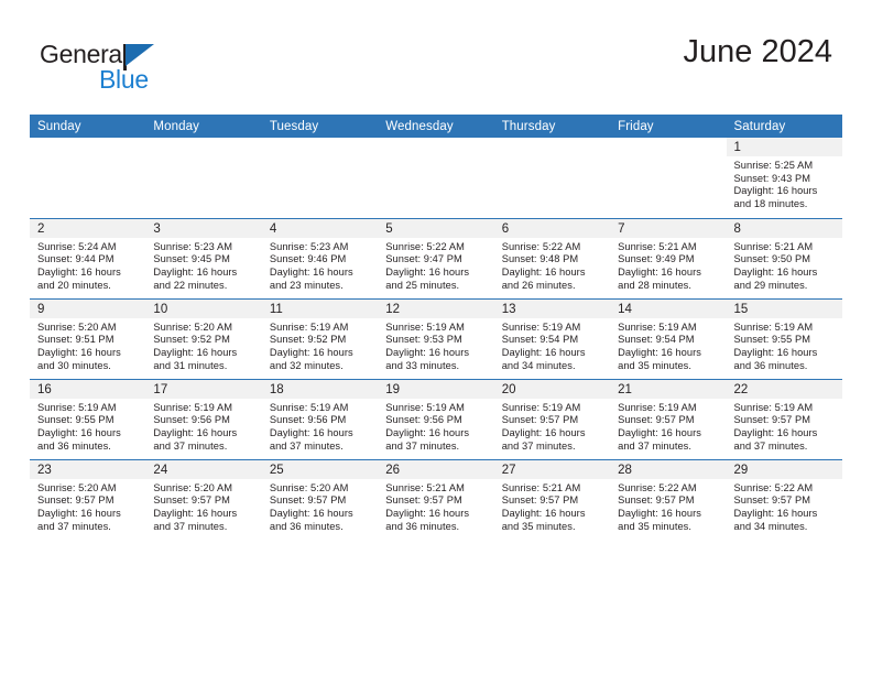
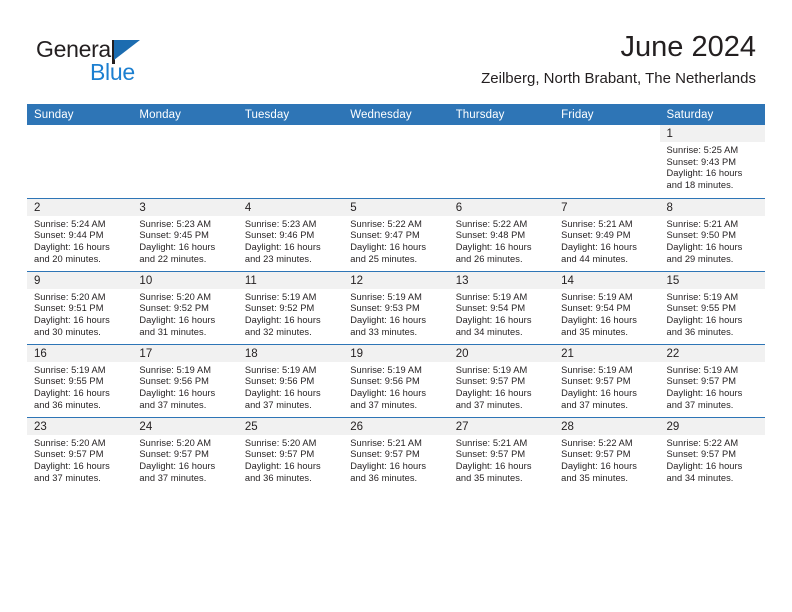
  Genera
  Blue
  June 2024
+ Zeilberg, North Brabant, The Netherlands
  Sunday	Monday	Tuesday	Wednesday	Thursday	Friday	Saturday
  						1Sunrise: 5:25 AMSunset: 9:43 PMDaylight: 16 hoursand 18 minutes.
- 2Sunrise: 5:24 AMSunset: 9:44 PMDaylight: 16 hoursand 20 minutes.	3Sunrise: 5:23 AMSunset: 9:45 PMDaylight: 16 hoursand 22 minutes.	4Sunrise: 5:23 AMSunset: 9:46 PMDaylight: 16 hoursand 23 minutes.	5Sunrise: 5:22 AMSunset: 9:47 PMDaylight: 16 hoursand 25 minutes.	6Sunrise: 5:22 AMSunset: 9:48 PMDaylight: 16 hoursand 26 minutes.	7Sunrise: 5:21 AMSunset: 9:49 PMDaylight: 16 hoursand 28 minutes.	8Sunrise: 5:21 AMSunset: 9:50 PMDaylight: 16 hoursand 29 minutes.
+ 2Sunrise: 5:24 AMSunset: 9:44 PMDaylight: 16 hoursand 20 minutes.	3Sunrise: 5:23 AMSunset: 9:45 PMDaylight: 16 hoursand 22 minutes.	4Sunrise: 5:23 AMSunset: 9:46 PMDaylight: 16 hoursand 23 minutes.	5Sunrise: 5:22 AMSunset: 9:47 PMDaylight: 16 hoursand 25 minutes.	6Sunrise: 5:22 AMSunset: 9:48 PMDaylight: 16 hoursand 26 minutes.	7Sunrise: 5:21 AMSunset: 9:49 PMDaylight: 16 hoursand 44 minutes.	8Sunrise: 5:21 AMSunset: 9:50 PMDaylight: 16 hoursand 29 minutes.
  9Sunrise: 5:20 AMSunset: 9:51 PMDaylight: 16 hoursand 30 minutes.	10Sunrise: 5:20 AMSunset: 9:52 PMDaylight: 16 hoursand 31 minutes.	11Sunrise: 5:19 AMSunset: 9:52 PMDaylight: 16 hoursand 32 minutes.	12Sunrise: 5:19 AMSunset: 9:53 PMDaylight: 16 hoursand 33 minutes.	13Sunrise: 5:19 AMSunset: 9:54 PMDaylight: 16 hoursand 34 minutes.	14Sunrise: 5:19 AMSunset: 9:54 PMDaylight: 16 hoursand 35 minutes.	15Sunrise: 5:19 AMSunset: 9:55 PMDaylight: 16 hoursand 36 minutes.
  16Sunrise: 5:19 AMSunset: 9:55 PMDaylight: 16 hoursand 36 minutes.	17Sunrise: 5:19 AMSunset: 9:56 PMDaylight: 16 hoursand 37 minutes.	18Sunrise: 5:19 AMSunset: 9:56 PMDaylight: 16 hoursand 37 minutes.	19Sunrise: 5:19 AMSunset: 9:56 PMDaylight: 16 hoursand 37 minutes.	20Sunrise: 5:19 AMSunset: 9:57 PMDaylight: 16 hoursand 37 minutes.	21Sunrise: 5:19 AMSunset: 9:57 PMDaylight: 16 hoursand 37 minutes.	22Sunrise: 5:19 AMSunset: 9:57 PMDaylight: 16 hoursand 37 minutes.
  23Sunrise: 5:20 AMSunset: 9:57 PMDaylight: 16 hoursand 37 minutes.	24Sunrise: 5:20 AMSunset: 9:57 PMDaylight: 16 hoursand 37 minutes.	25Sunrise: 5:20 AMSunset: 9:57 PMDaylight: 16 hoursand 36 minutes.	26Sunrise: 5:21 AMSunset: 9:57 PMDaylight: 16 hoursand 36 minutes.	27Sunrise: 5:21 AMSunset: 9:57 PMDaylight: 16 hoursand 35 minutes.	28Sunrise: 5:22 AMSunset: 9:57 PMDaylight: 16 hoursand 35 minutes.	29Sunrise: 5:22 AMSunset: 9:57 PMDaylight: 16 hoursand 34 minutes.
